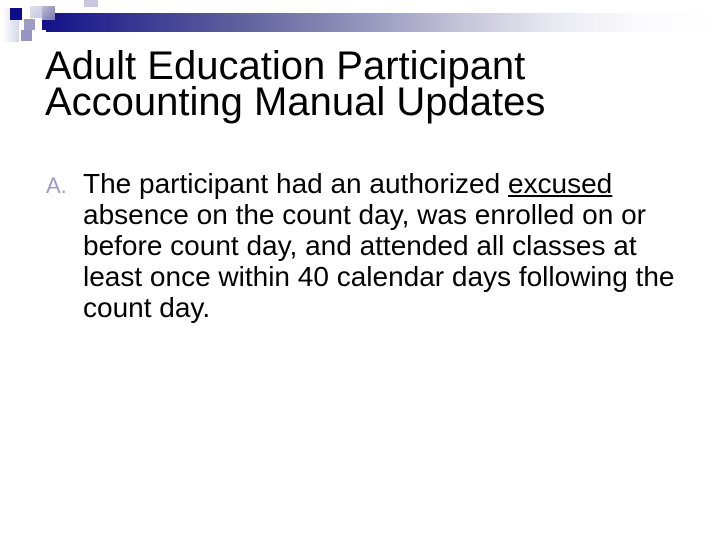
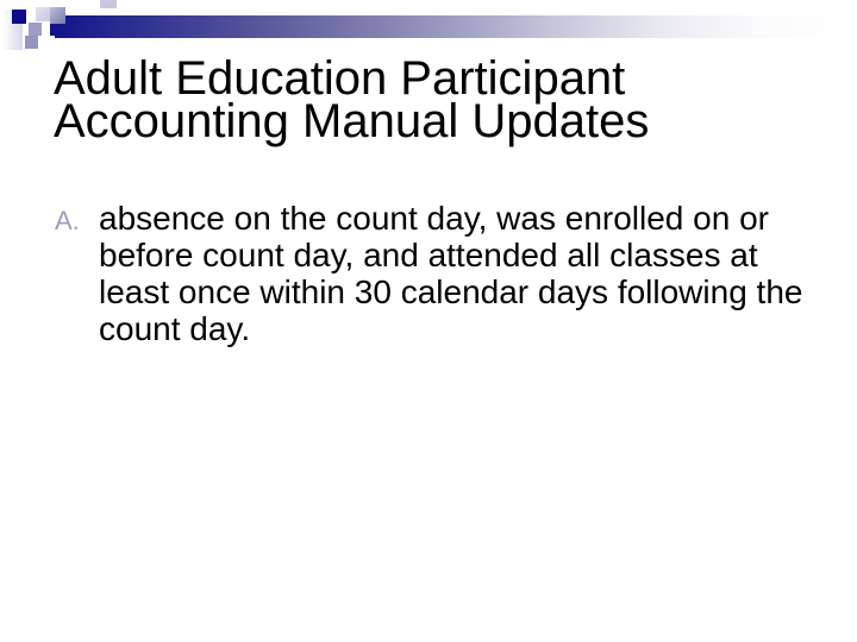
  Adult Education Participant
  Accounting Manual Updates
  A.
- The participant had an authorized excused
  absence on the count day, was enrolled on or
  before count day, and attended all classes at
- least once within 40 calendar days following the
+ least once within 30 calendar days following the
  count day.
